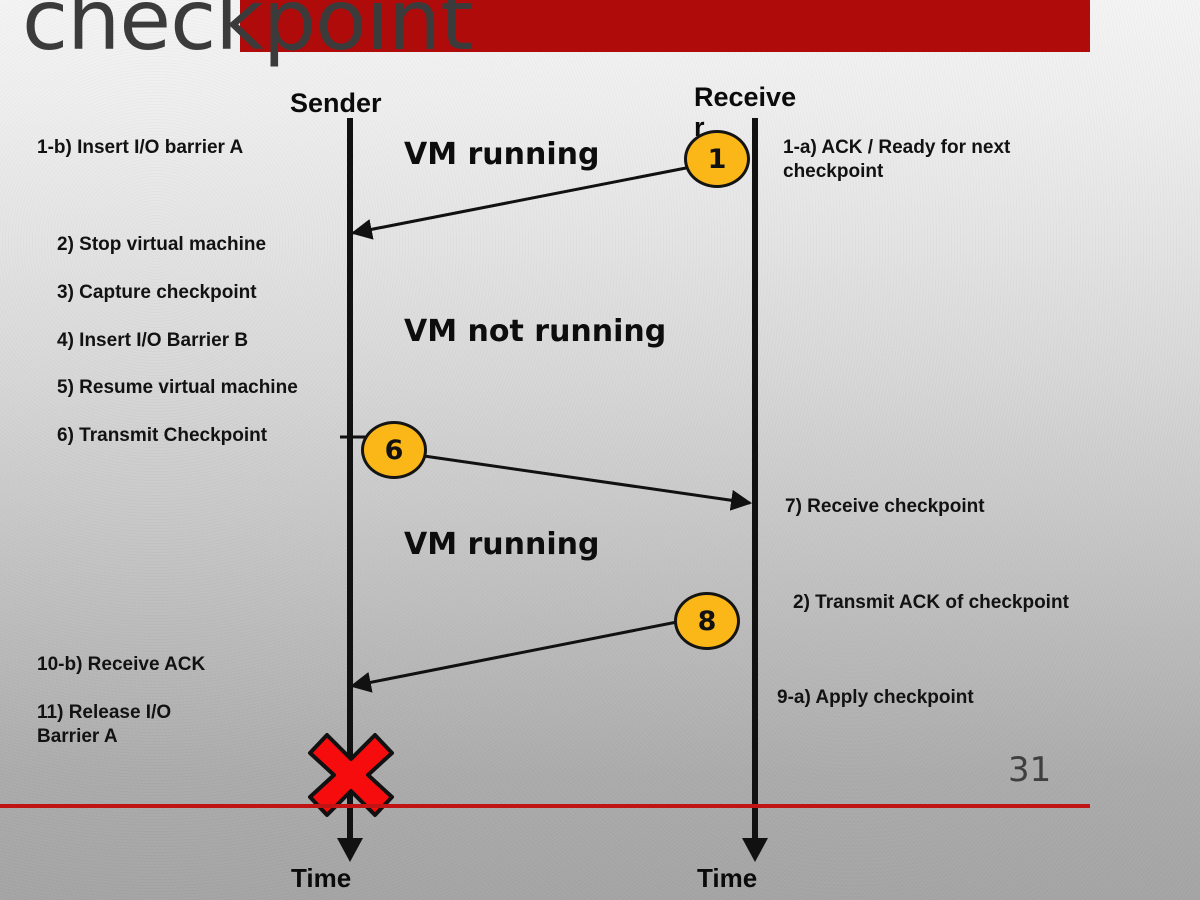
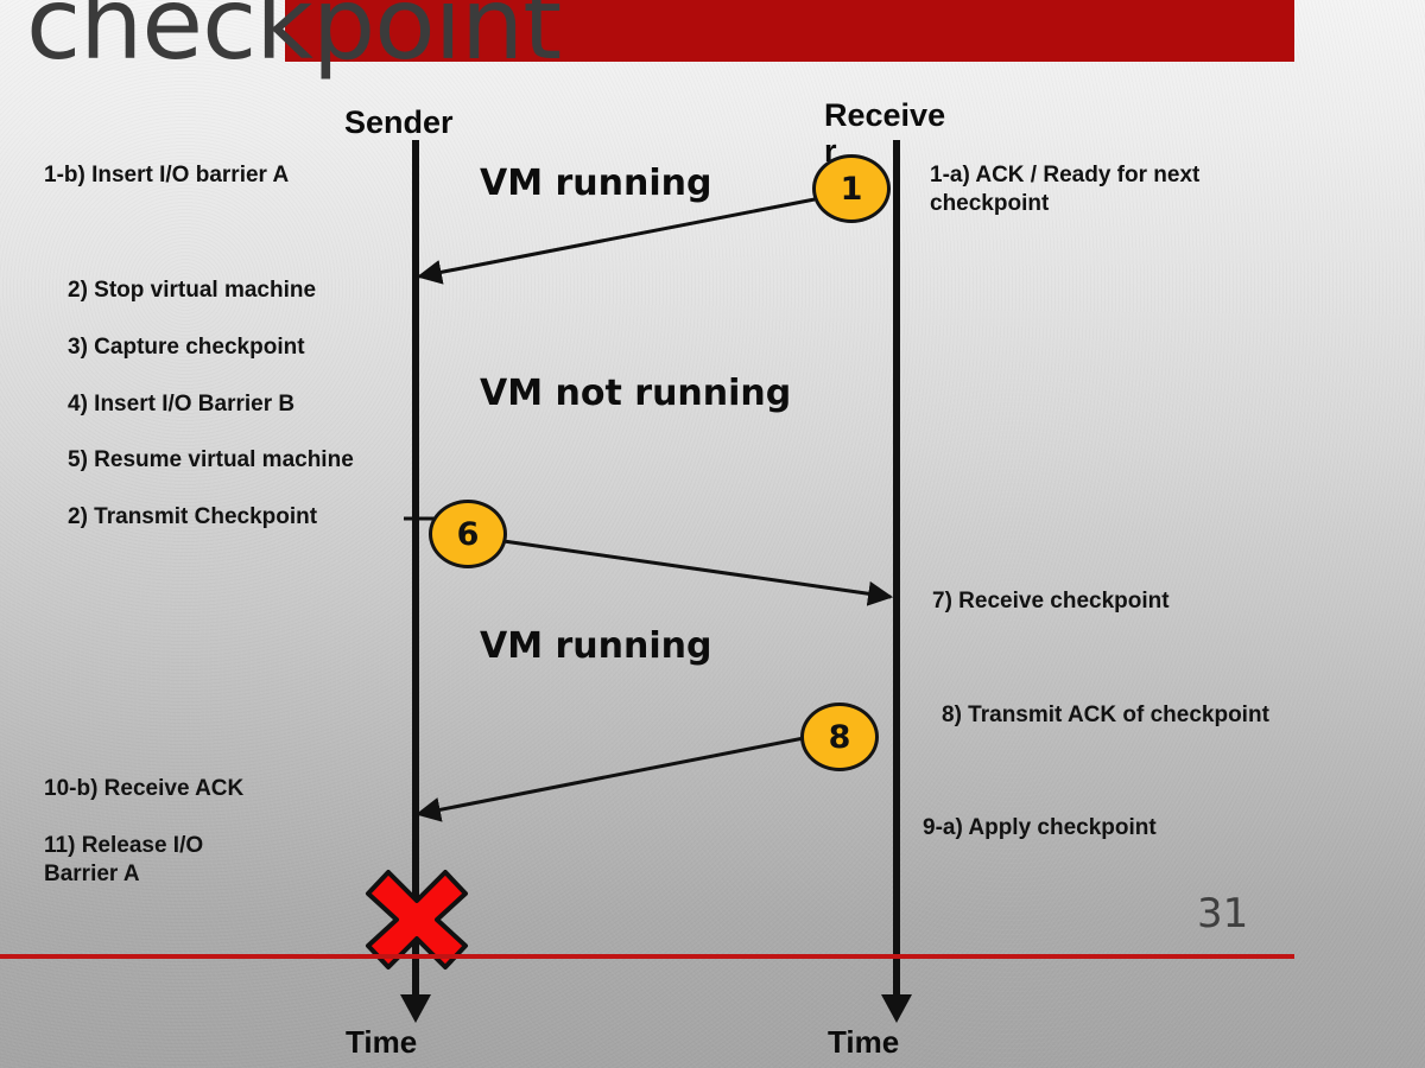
  checkpoint
  Sender
  Time
  Receive
  r
  Time
  VM running
  VM not running
  VM running
  1
  6
  8
  1-b) Insert I/O barrier A
  2) Stop virtual machine
  3) Capture checkpoint
  4) Insert I/O Barrier B
  5) Resume virtual machine
- 6) Transmit Checkpoint
+ 2) Transmit Checkpoint
  10-b) Receive ACK
  11) Release I/O
  Barrier A
  1-a) ACK / Ready for next
  checkpoint
  7) Receive checkpoint
- 2) Transmit ACK of checkpoint
+ 8) Transmit ACK of checkpoint
  9-a) Apply checkpoint
  31
